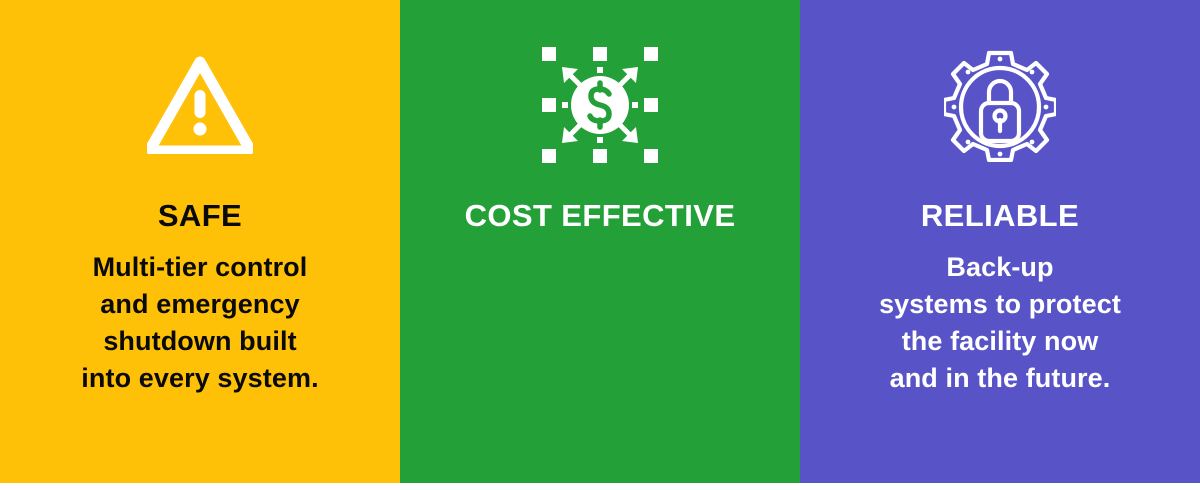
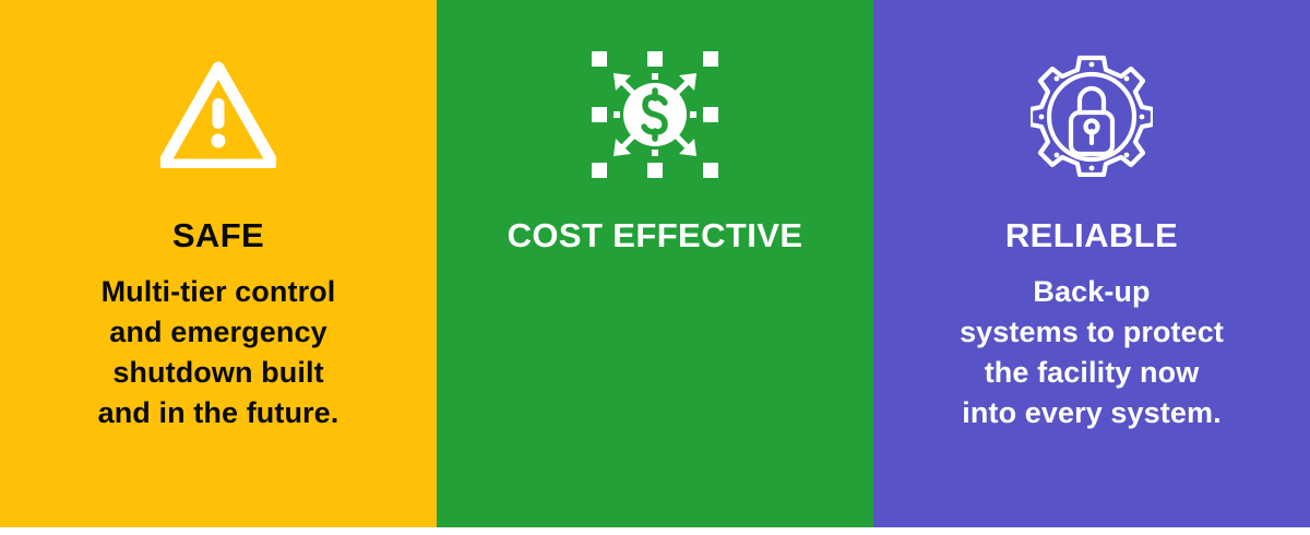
  SAFE
  Multi-tier control
  and emergency
  shutdown built
- into every system.
+ and in the future.
  COST EFFECTIVE
  RELIABLE
  Back-up
  systems to protect
  the facility now
- and in the future.
+ into every system.
